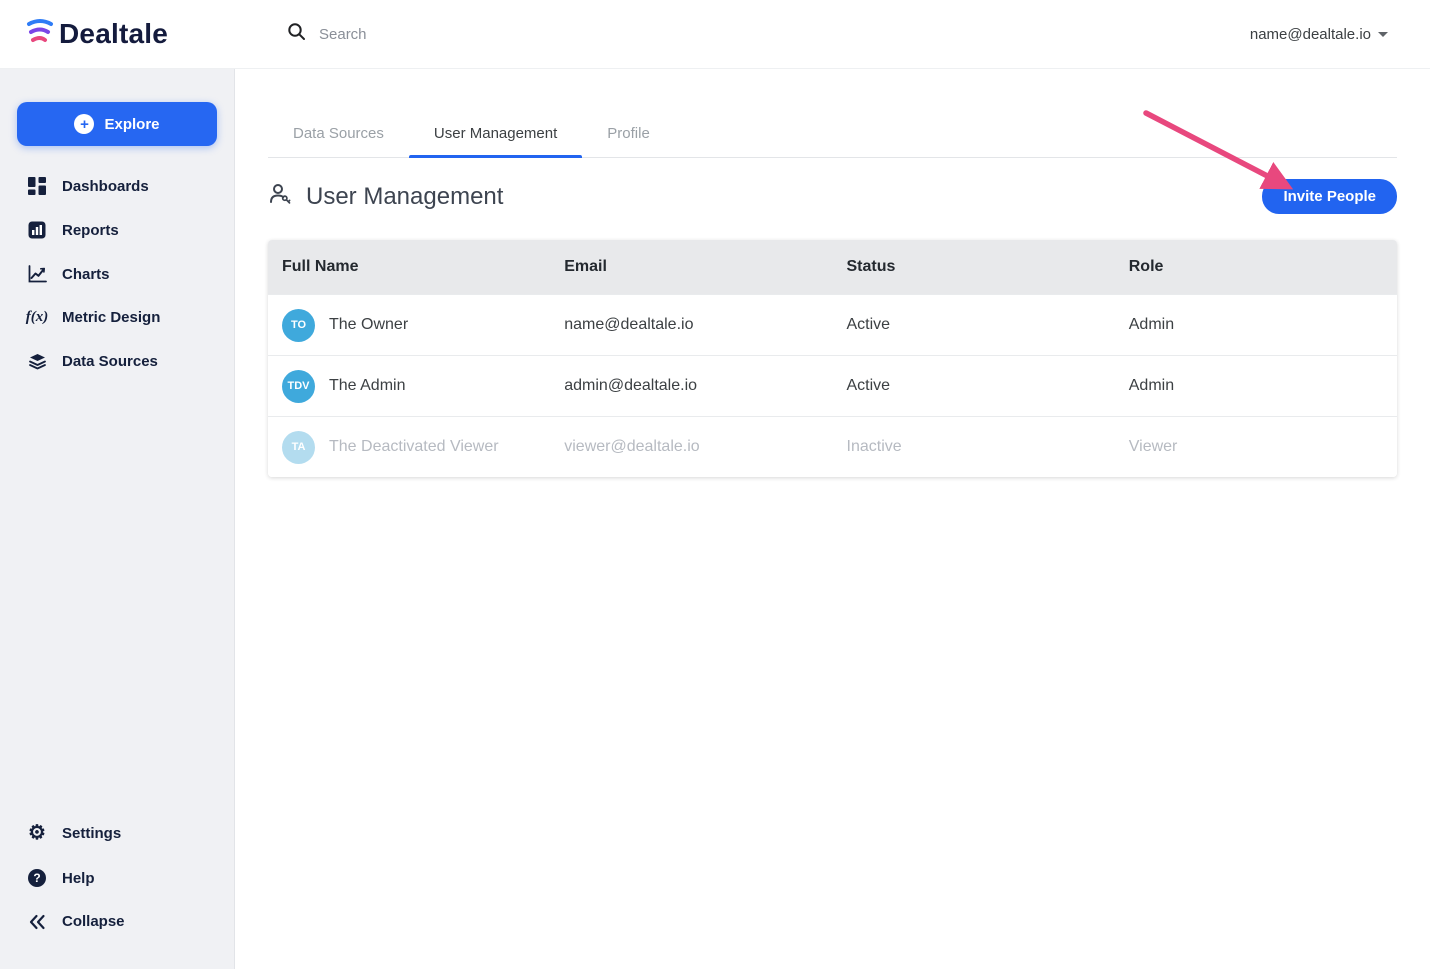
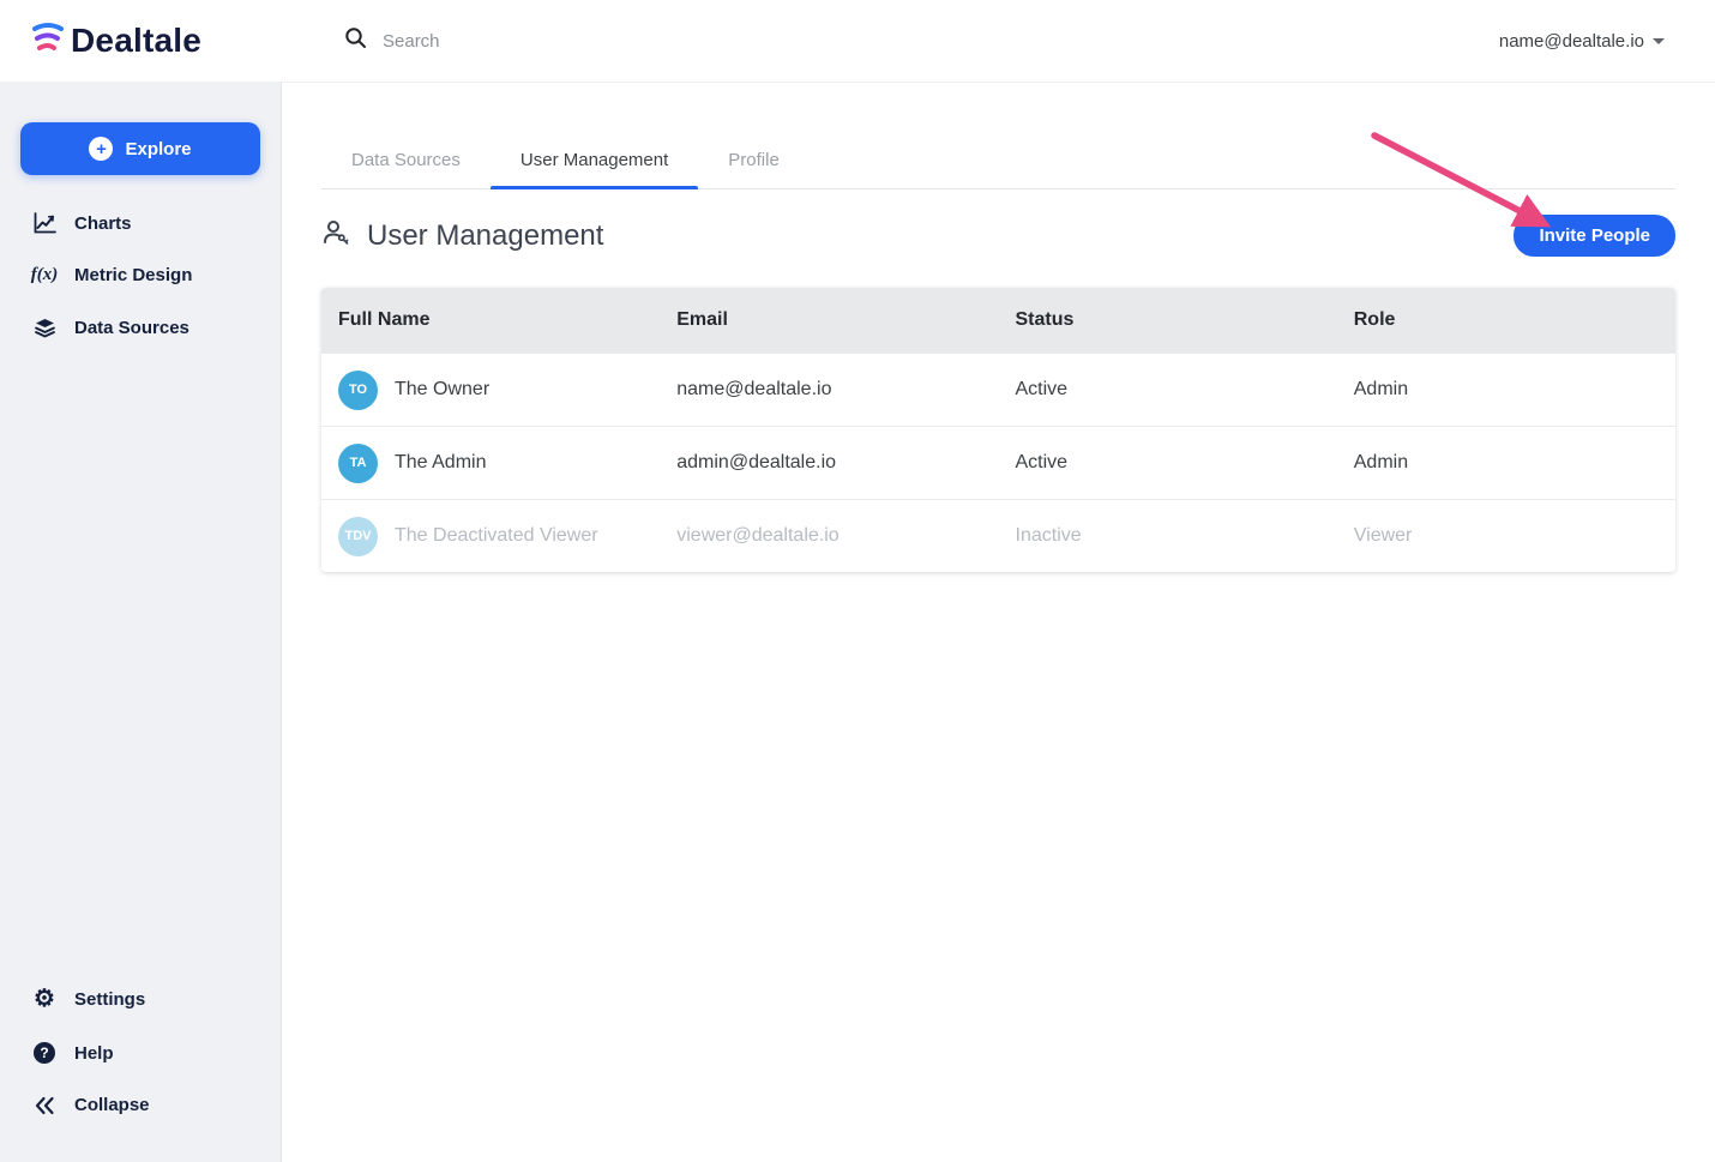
  Dealtale
  Search
  name@dealtale.io
  +
  Explore
- Dashboards
- Reports
  Charts
  f(x)
  Metric Design
  Data Sources
  ⚙
  Settings
  ?
  Help
  Collapse
  Data Sources
  User Management
  Profile
  User Management
  Invite People
  Full Name
  Email
  Status
  Role
  TO
  The Owner
  name@dealtale.io
  Active
  Admin
- TDV
+ TA
  The Admin
  admin@dealtale.io
  Active
  Admin
- TA
+ TDV
  The Deactivated Viewer
  viewer@dealtale.io
  Inactive
  Viewer
